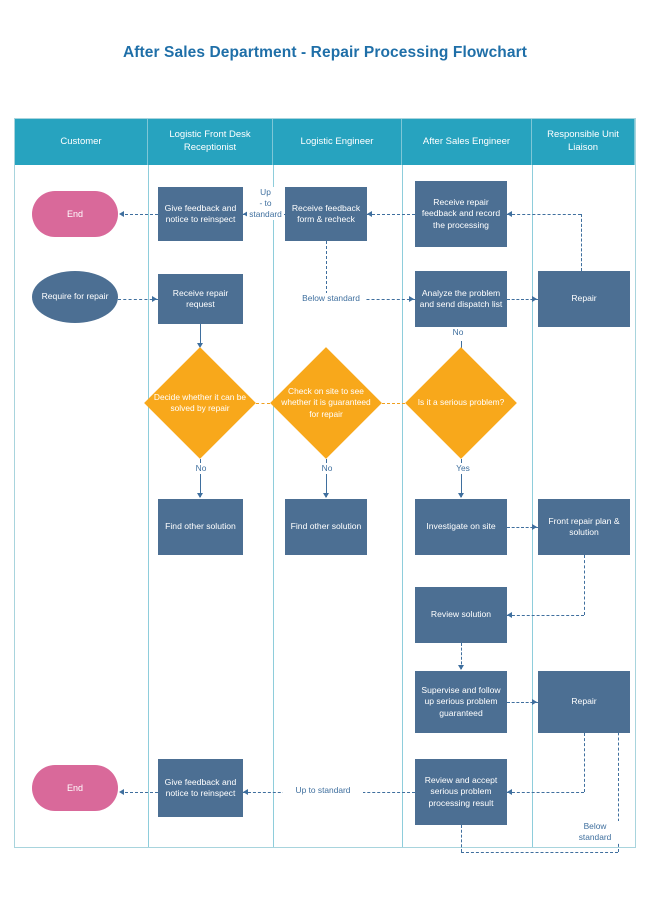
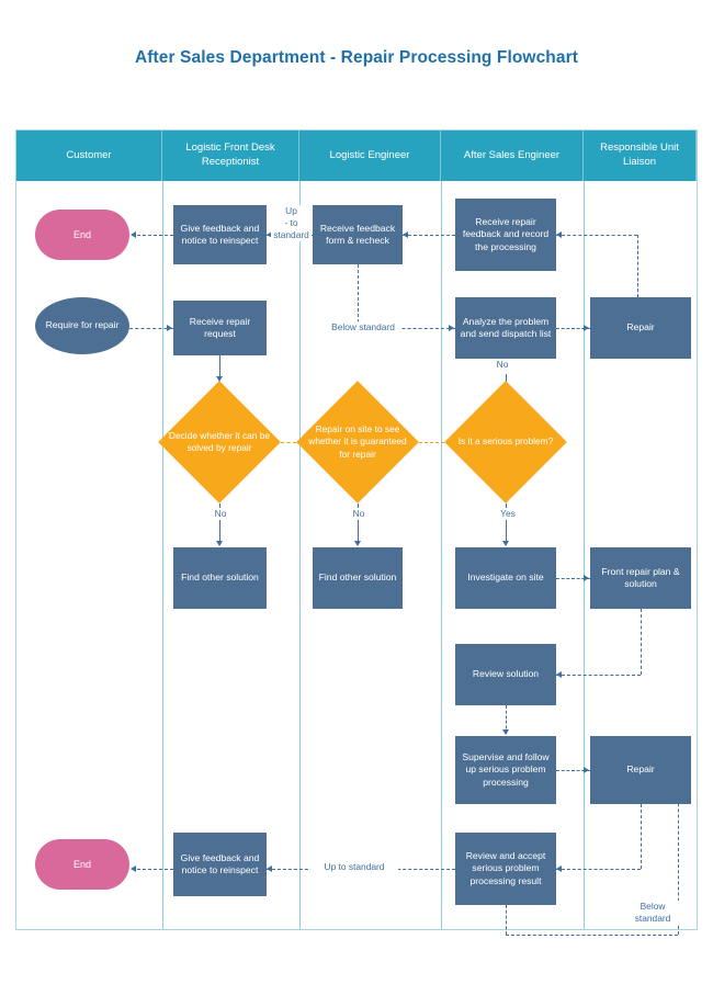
  After Sales Department - Repair Processing Flowchart
  Customer
  Logistic Front Desk Receptionist
  Logistic Engineer
  After Sales Engineer
  Responsible Unit Liaison
  End
  Give feedback and notice to reinspect
  Receive feedback form & recheck
  Receive repair feedback and record the processing
  Up
  - to
  standard
  Require for repair
  Receive repair request
  Analyze the problem and send dispatch list
  Repair
  Below standard
  No
  Decide whether it can be solved by repair
- Check on site to see whether it is guaranteed for repair
+ Repair on site to see whether it is guaranteed for repair
  Is it a serious problem?
  No
  Find other solution
  No
  Find other solution
  Yes
  Investigate on site
  Front repair plan & solution
  Review solution
- Supervise and follow up serious problem guaranteed
+ Supervise and follow up serious problem processing
  Repair
  Review and accept serious problem processing result
  Give feedback and notice to reinspect
  End
  Up to standard
  Below
  standard
